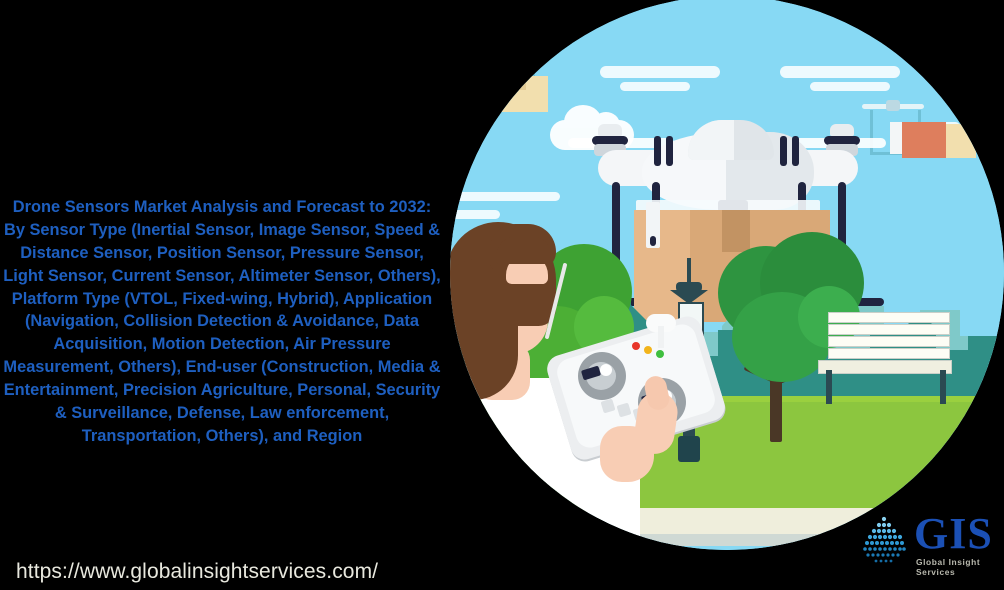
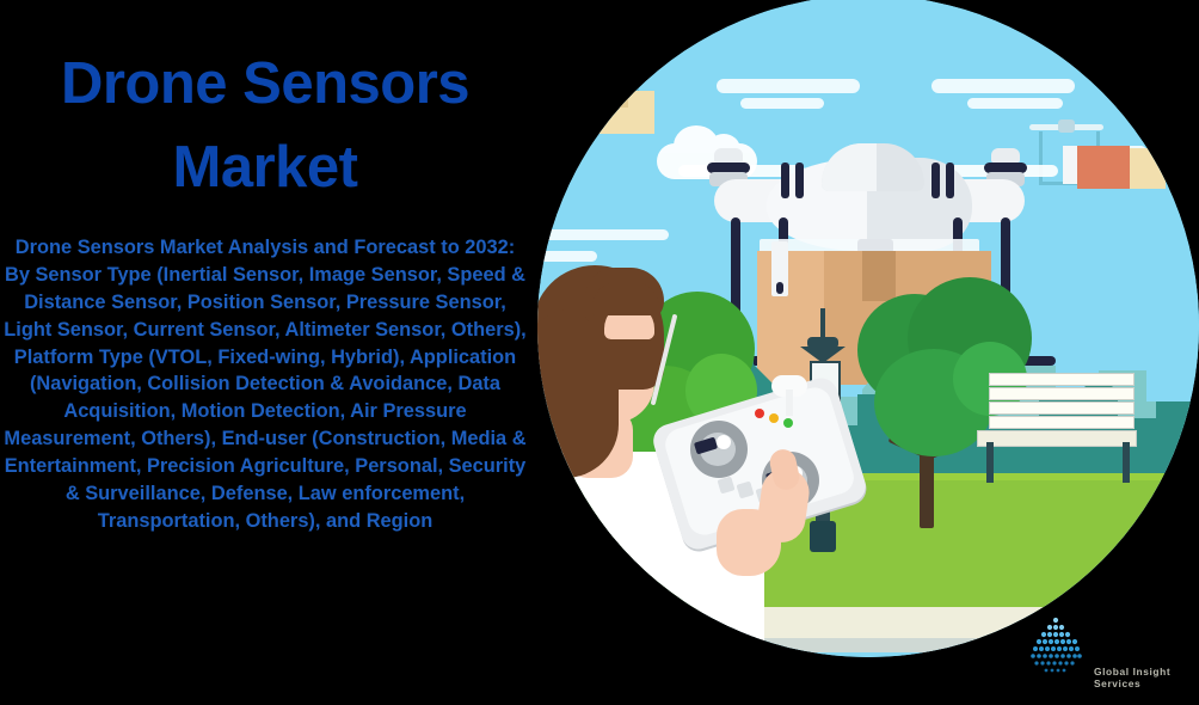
+ Drone Sensors Market
  Drone Sensors Market Analysis and Forecast to 2032: By Sensor Type (Inertial Sensor, Image Sensor, Speed & Distance Sensor, Position Sensor, Pressure Sensor, Light Sensor, Current Sensor, Altimeter Sensor, Others), Platform Type (VTOL, Fixed-wing, Hybrid), Application (Navigation, Collision Detection & Avoidance, Data Acquisition, Motion Detection, Air Pressure Measurement, Others), End-user (Construction, Media & Entertainment, Precision Agriculture, Personal, Security & Surveillance, Defense, Law enforcement, Transportation, Others), and Region
- https://www.globalinsightservices.com/
- GIS
  Global Insight Services
